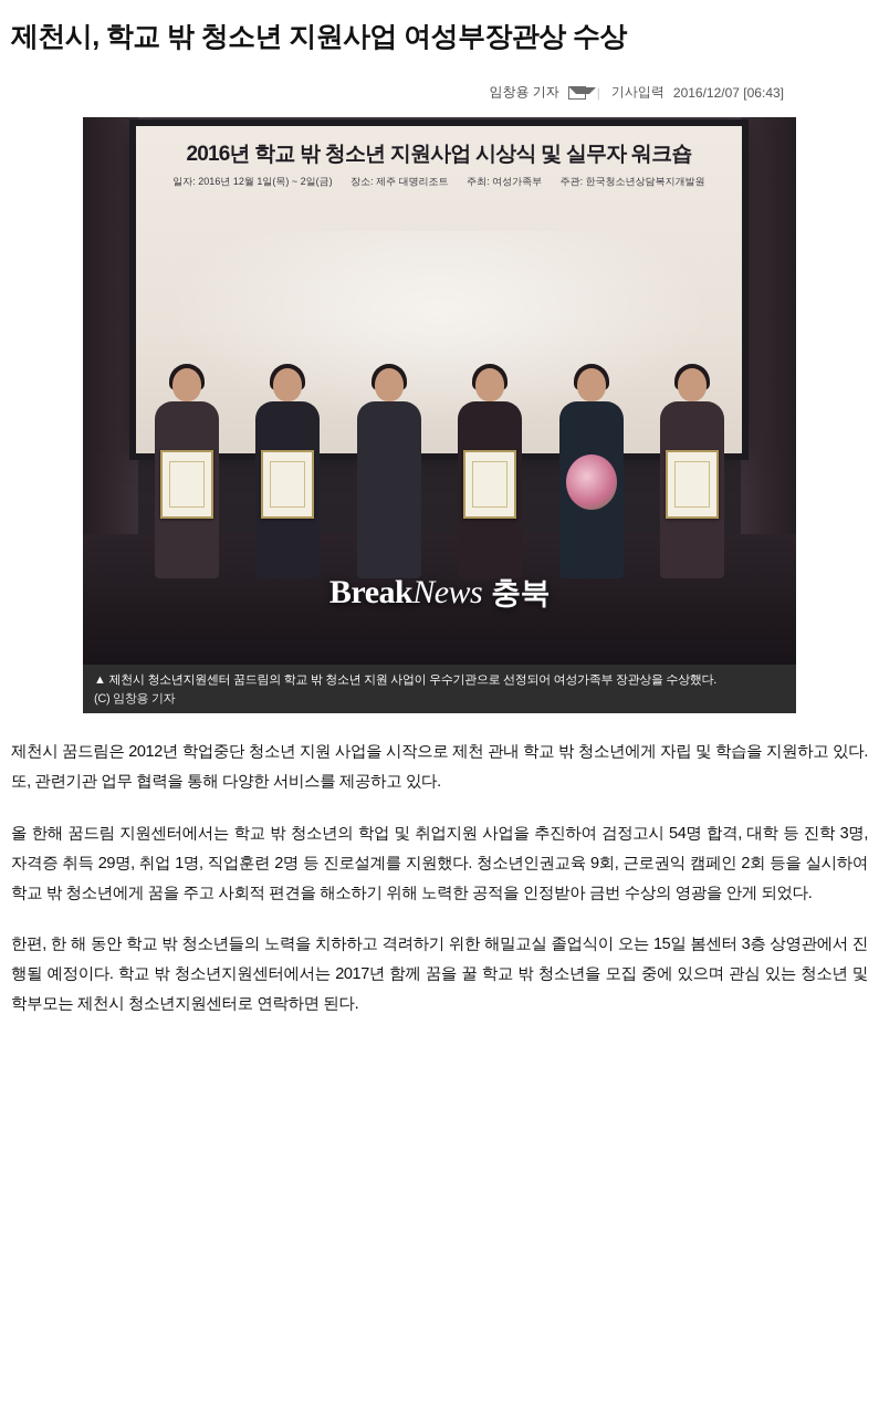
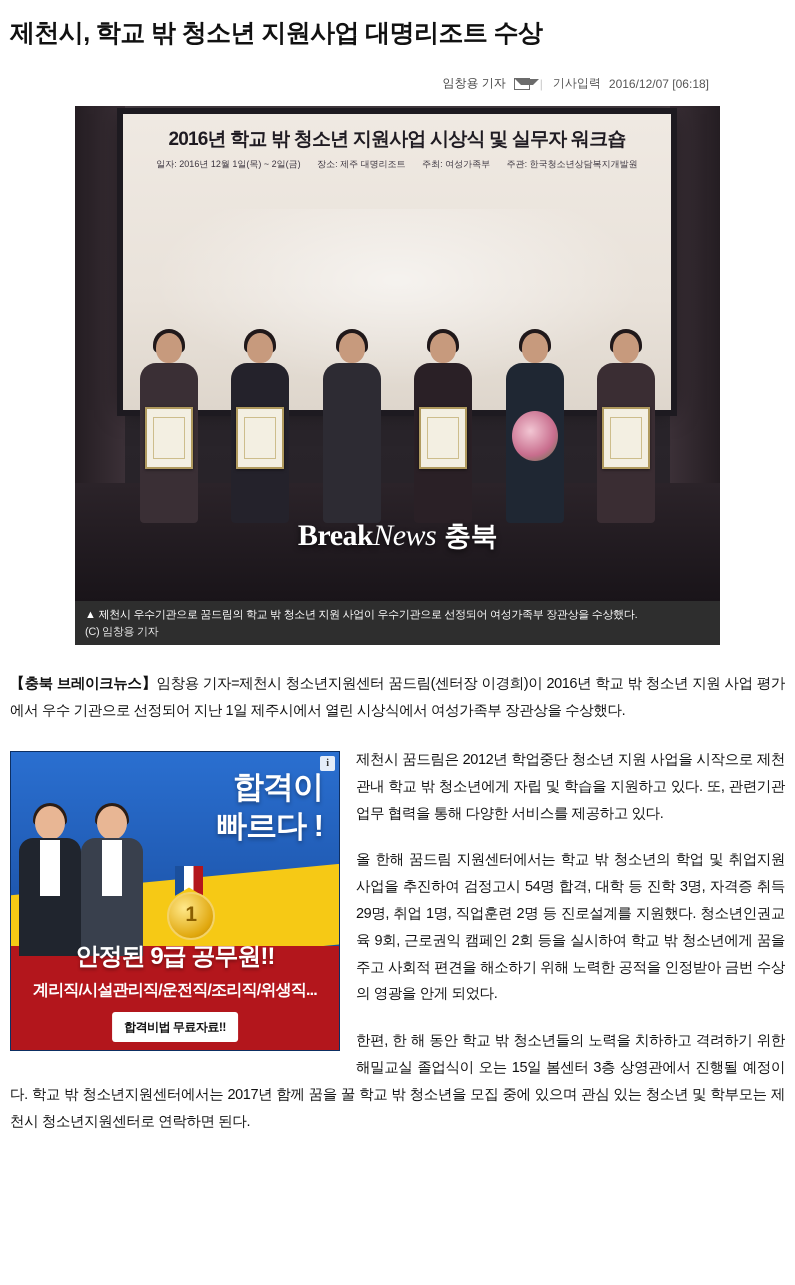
- 제천시, 학교 밖 청소년 지원사업 여성부장관상 수상
+ 제천시, 학교 밖 청소년 지원사업 대명리조트 수상
  임창용 기자
  |
  기사입력
- 2016/12/07 [06:43]
+ 2016/12/07 [06:18]
  2016년 학교 밖 청소년 지원사업 시상식 및 실무자 워크숍
  일자: 2016년 12월 1일(목) ~ 2일(금) 장소: 제주 대명리조트 주최: 여성가족부 주관: 한국청소년상담복지개발원
  BreakNews 충북
- ▲ 제천시 청소년지원센터 꿈드림의 학교 밖 청소년 지원 사업이 우수기관으로 선정되어 여성가족부 장관상을 수상했다.
+ ▲ 제천시 우수기관으로 꿈드림의 학교 밖 청소년 지원 사업이 우수기관으로 선정되어 여성가족부 장관상을 수상했다.
  (C) 임창용 기자
+ 【충북 브레이크뉴스】임창용 기자=제천시 청소년지원센터 꿈드림(센터장 이경희)이 2016년 학교 밖 청소년 지원 사업 평가에서 우수 기관으로 선정되어 지난 1일 제주시에서 열린 시상식에서 여성가족부 장관상을 수상했다.
+ 합격이
+ 빠르다 !
+ 1
+ 안정된 9급 공무원!!
+ 계리직/시설관리직/운전직/조리직/위생직...
+ 합격비법 무료자료!!
+ i
  제천시 꿈드림은 2012년 학업중단 청소년 지원 사업을 시작으로 제천 관내 학교 밖 청소년에게 자립 및 학습을 지원하고 있다. 또, 관련기관 업무 협력을 통해 다양한 서비스를 제공하고 있다.
  올 한해 꿈드림 지원센터에서는 학교 밖 청소년의 학업 및 취업지원 사업을 추진하여 검정고시 54명 합격, 대학 등 진학 3명, 자격증 취득 29명, 취업 1명, 직업훈련 2명 등 진로설계를 지원했다. 청소년인권교육 9회, 근로권익 캠페인 2회 등을 실시하여 학교 밖 청소년에게 꿈을 주고 사회적 편견을 해소하기 위해 노력한 공적을 인정받아 금번 수상의 영광을 안게 되었다.
  한편, 한 해 동안 학교 밖 청소년들의 노력을 치하하고 격려하기 위한 해밀교실 졸업식이 오는 15일 봄센터 3층 상영관에서 진행될 예정이다. 학교 밖 청소년지원센터에서는 2017년 함께 꿈을 꿀 학교 밖 청소년을 모집 중에 있으며 관심 있는 청소년 및 학부모는 제천시 청소년지원센터로 연락하면 된다.
